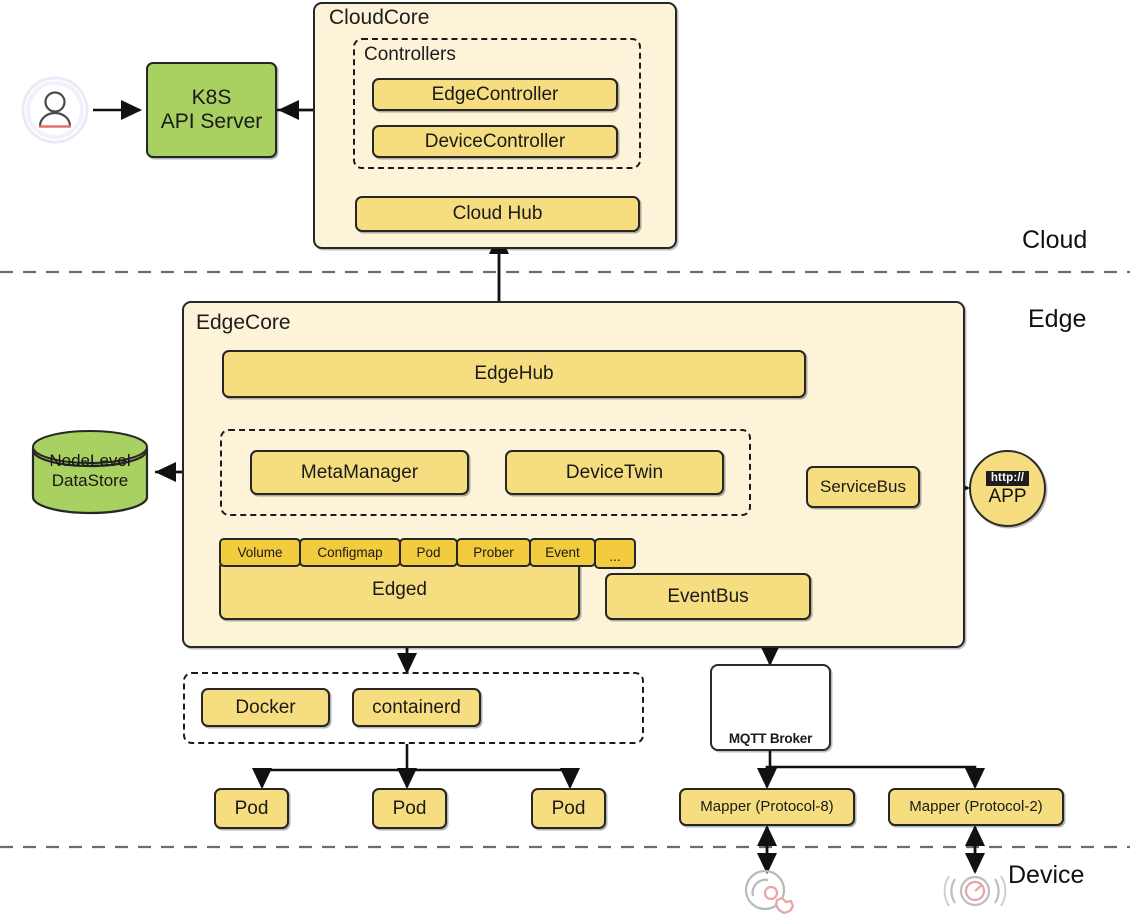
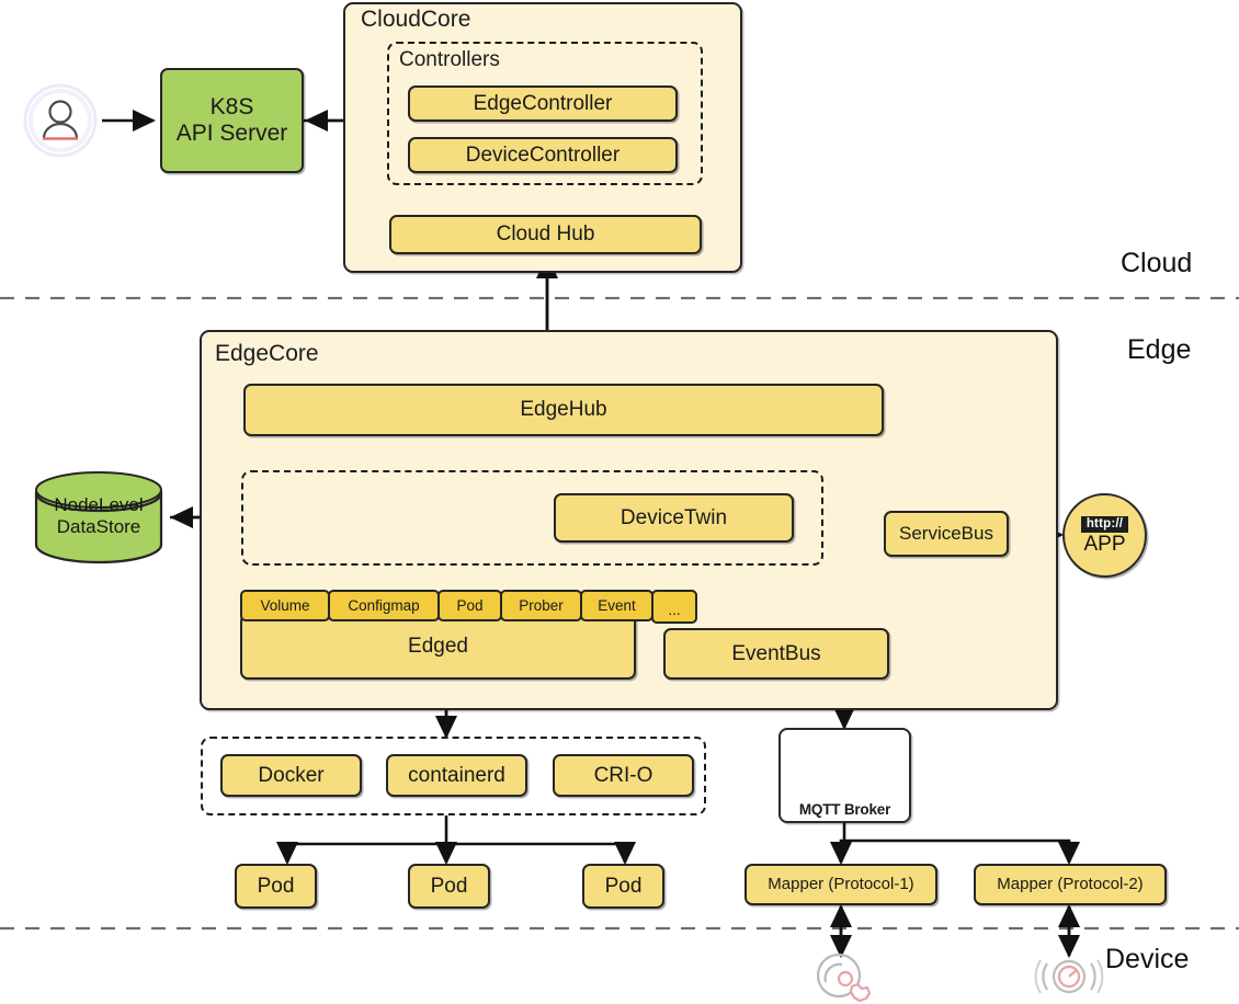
  Cloud
  Edge
  Device
  NodeLevel
  DataStore
  K8S
  API Server
  CloudCore
  Controllers
  EdgeController
  DeviceController
  Cloud Hub
  EdgeCore
  EdgeHub
- MetaManager
  DeviceTwin
  Edged
  Volume
  Configmap
  Pod
  Prober
  Event
  ...
  EventBus
  ServiceBus
  http://
  APP
  Docker
  containerd
+ CRI-O
  Pod
  Pod
  Pod
  MQTT Broker
- Mapper (Protocol-8)
+ Mapper (Protocol-1)
  Mapper (Protocol-2)
